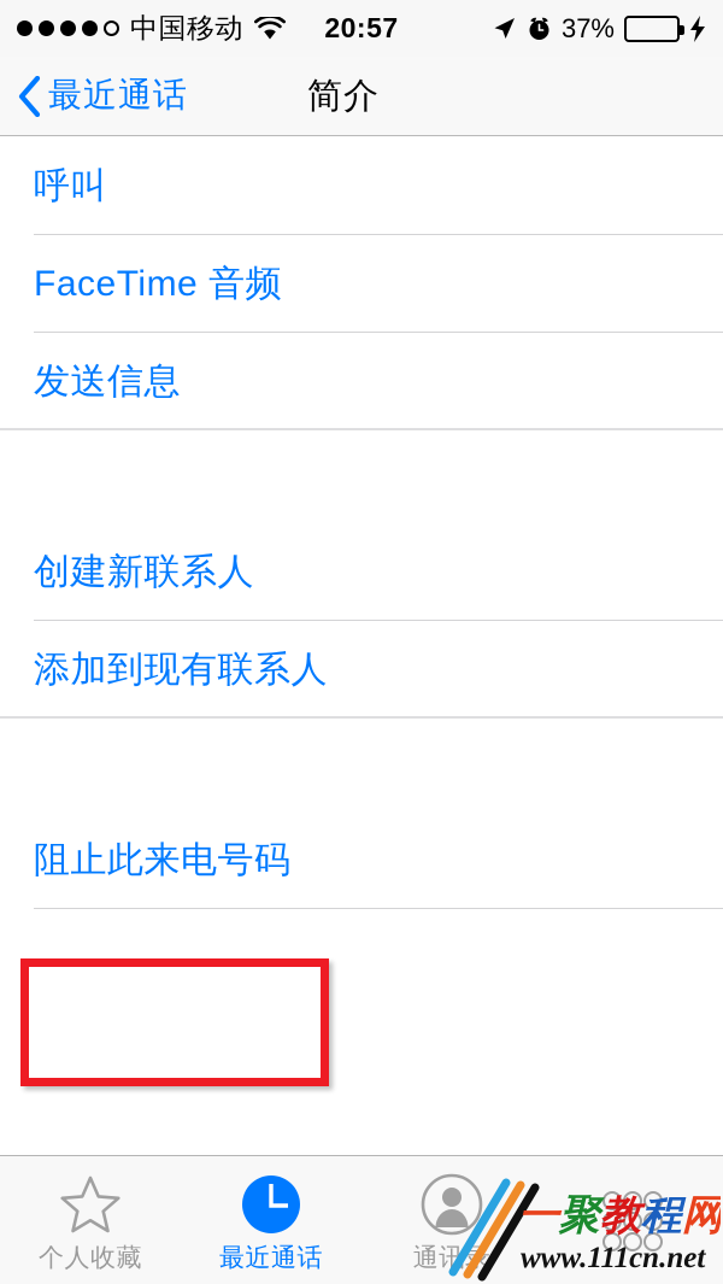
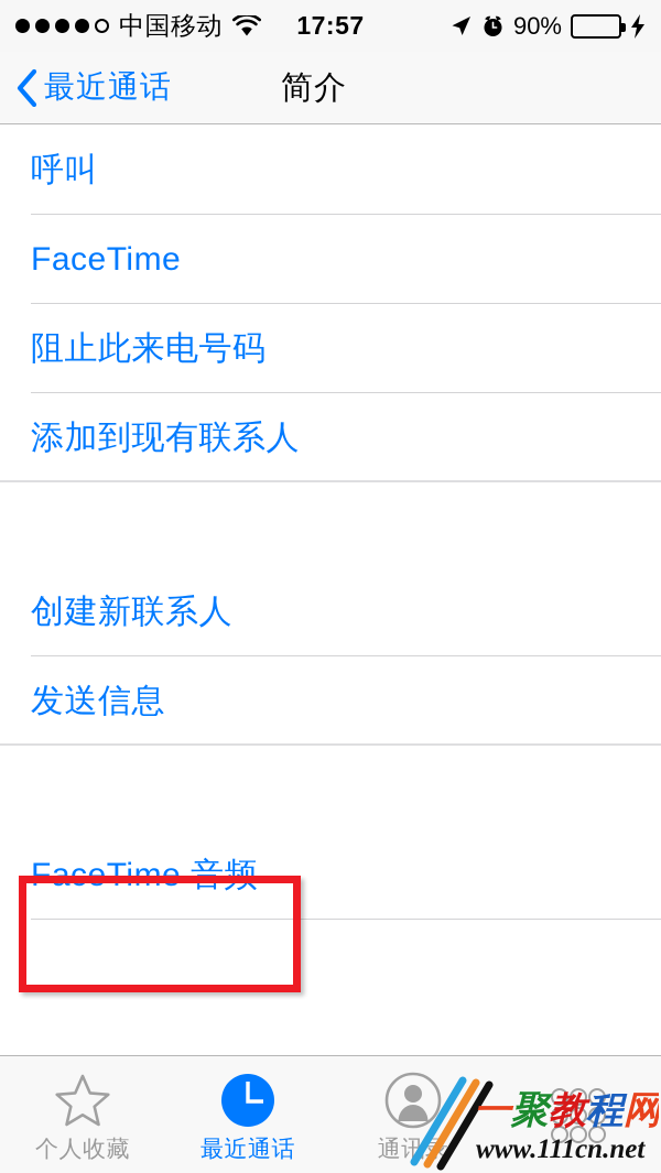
  中国移动
- 20:57
+ 17:57
- 37%
+ 90%
  最近通话
  简介
  呼叫
+ FaceTime
- FaceTime 音频
+ 阻止此来电号码
- 发送信息
+ 添加到现有联系人
  创建新联系人
- 添加到现有联系人
+ 发送信息
- 阻止此来电号码
+ FaceTime 音频
  个人收藏
  最近通话
  一聚教程网
  www.111cn.net
